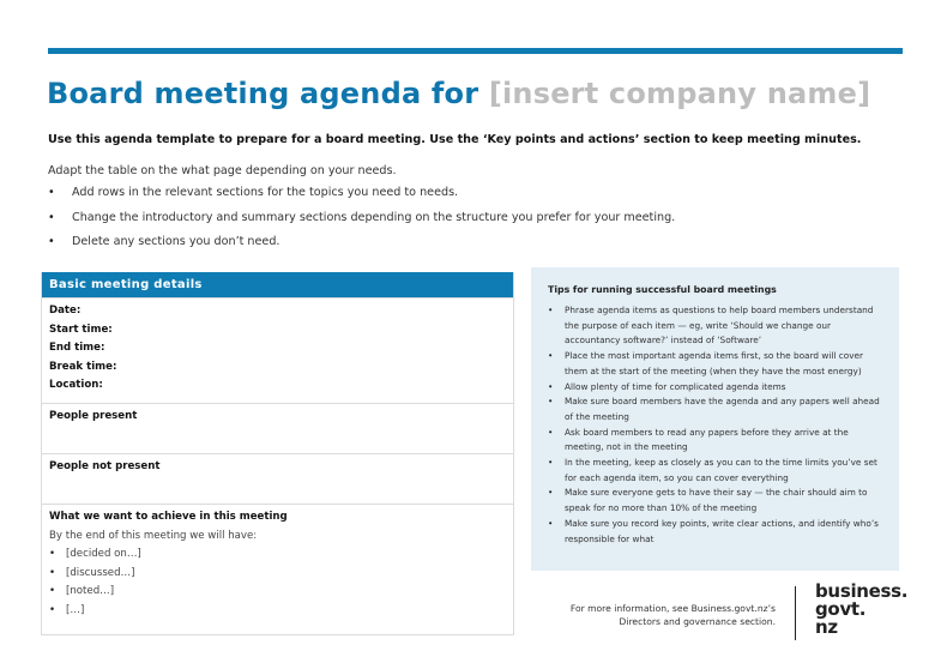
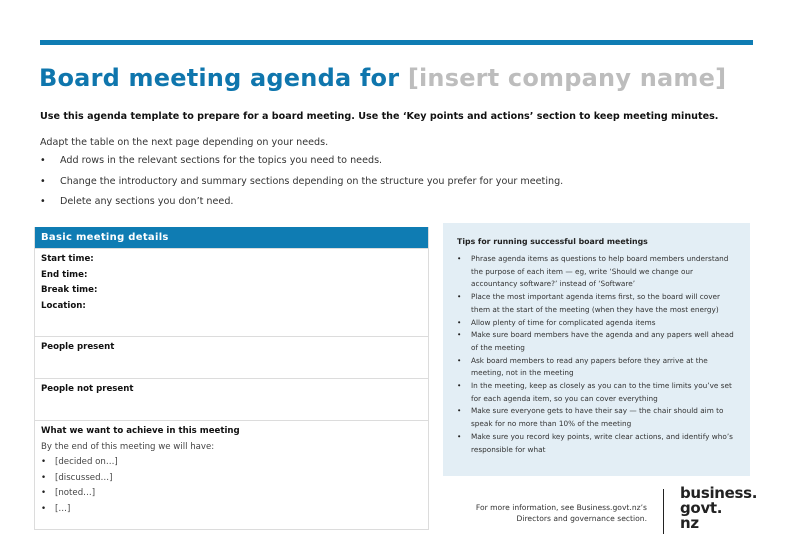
  Board meeting agenda for [insert company name]
  Use this agenda template to prepare for a board meeting. Use the ‘Key points and actions’ section to keep meeting minutes.
- Adapt the table on the what page depending on your needs.
+ Adapt the table on the next page depending on your needs.
  Add rows in the relevant sections for the topics you need to needs.
  Change the introductory and summary sections depending on the structure you prefer for your meeting.
  Delete any sections you don’t need.
  Basic meeting details
- Date:
  Start time:
  End time:
  Break time:
  Location:
  People present
  People not present
  What we want to achieve in this meeting
  By the end of this meeting we will have:
  [decided on…]
  [discussed…]
  [noted…]
  […]
  Tips for running successful board meetings
  Phrase agenda items as questions to help board members understand the purpose of each item — eg, write ‘Should we change our accountancy software?’ instead of ‘Software’
  Place the most important agenda items first, so the board will cover them at the start of the meeting (when they have the most energy)
  Allow plenty of time for complicated agenda items
  Make sure board members have the agenda and any papers well ahead of the meeting
  Ask board members to read any papers before they arrive at the meeting, not in the meeting
  In the meeting, keep as closely as you can to the time limits you’ve set for each agenda item, so you can cover everything
  Make sure everyone gets to have their say — the chair should aim to speak for no more than 10% of the meeting
  Make sure you record key points, write clear actions, and identify who’s responsible for what
  For more information, see Business.govt.nz’s
  Directors and governance section.
  business.
  govt.
  nz
